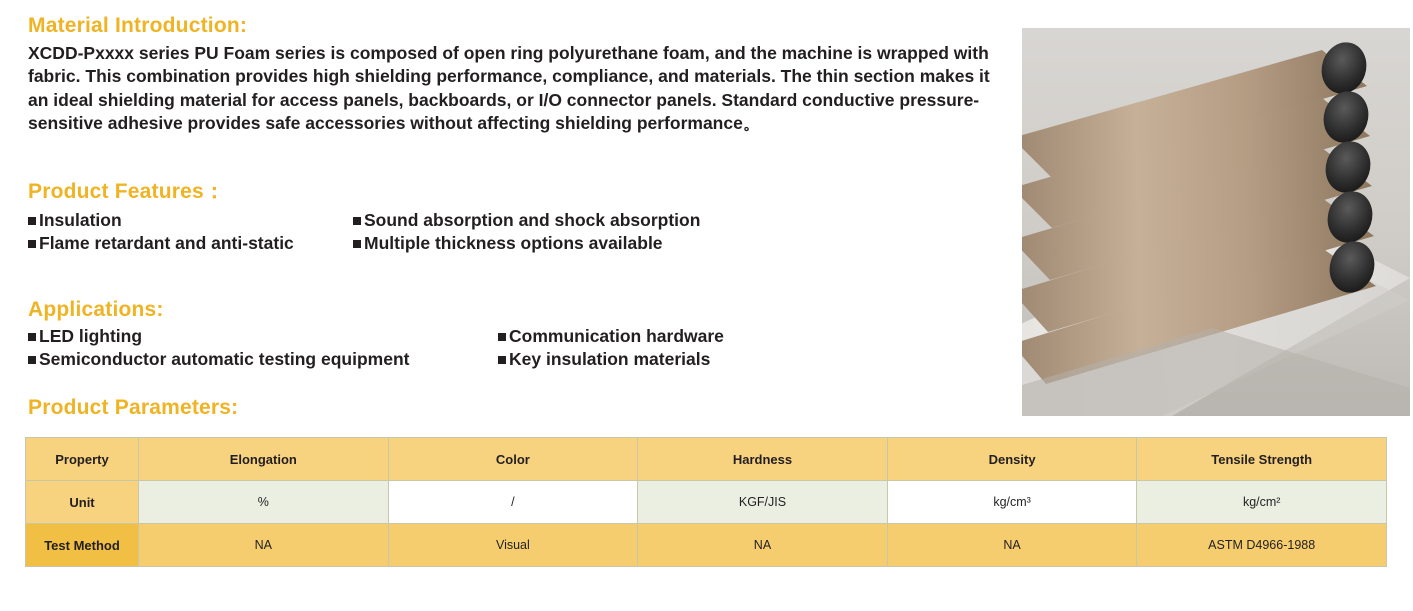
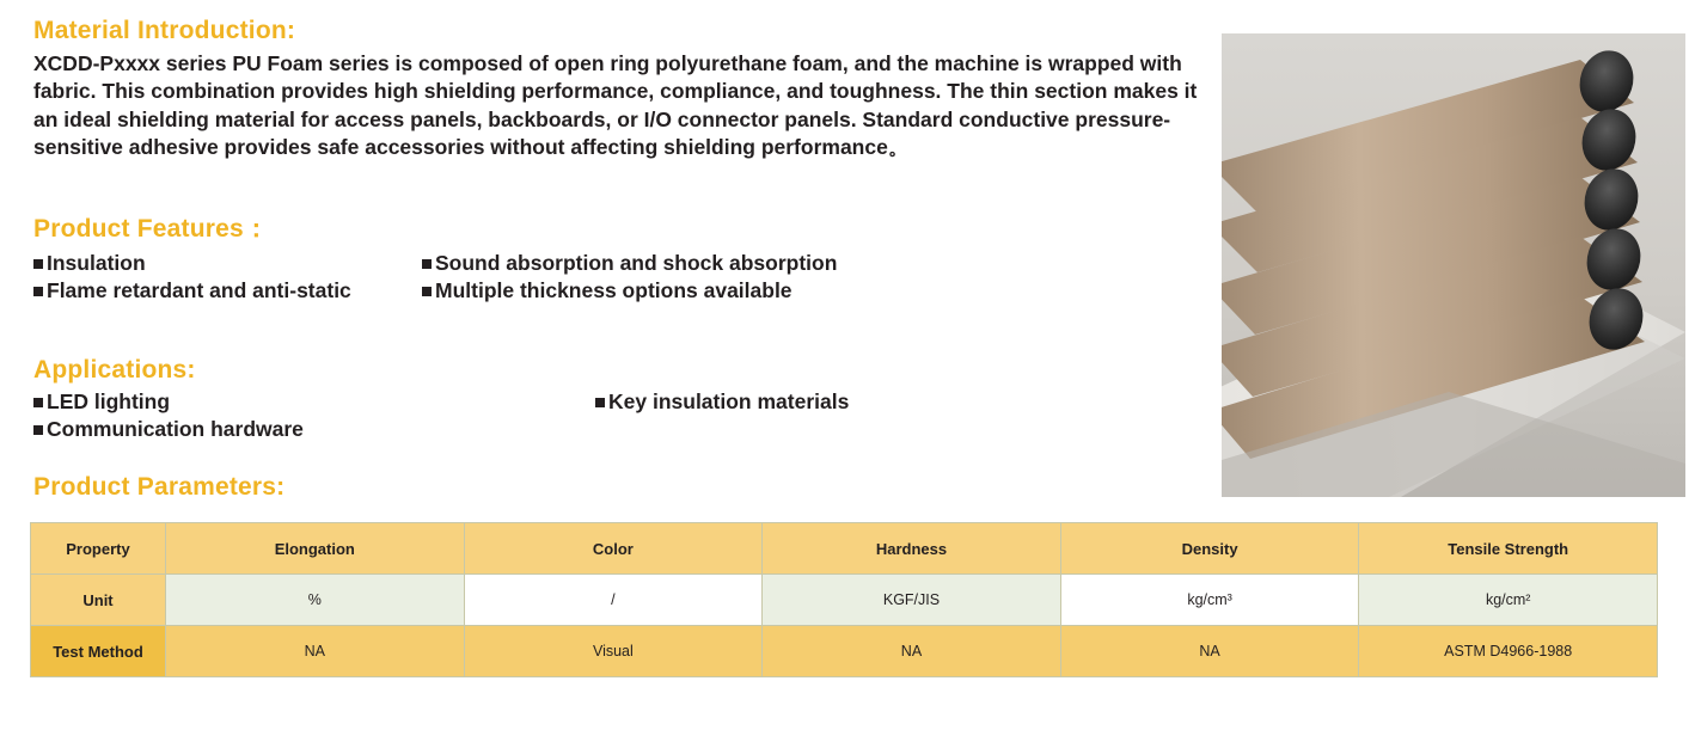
  Material Introduction:
- XCDD-Pxxxx series PU Foam series is composed of open ring polyurethane foam, and the machine is wrapped with fabric. This combination provides high shielding performance, compliance, and materials. The thin section makes it an ideal shielding material for access panels, backboards, or I/O connector panels. Standard conductive pressure-sensitive adhesive provides safe accessories without affecting shielding performance。
+ XCDD-Pxxxx series PU Foam series is composed of open ring polyurethane foam, and the machine is wrapped with fabric. This combination provides high shielding performance, compliance, and toughness. The thin section makes it an ideal shielding material for access panels, backboards, or I/O connector panels. Standard conductive pressure-sensitive adhesive provides safe accessories without affecting shielding performance。
  Product Features：
  Insulation
  Sound absorption and shock absorption
  Flame retardant and anti-static
  Multiple thickness options available
  Applications:
  LED lighting
- Communication hardware
+ Key insulation materials
- Semiconductor automatic testing equipment
- Key insulation materials
+ Communication hardware
  Product Parameters:
  Property	Elongation	Color	Hardness	Density	Tensile Strength
  Unit	%	/	KGF/JIS	kg/cm³	kg/cm²
  Test Method	NA	Visual	NA	NA	ASTM D4966-1988
